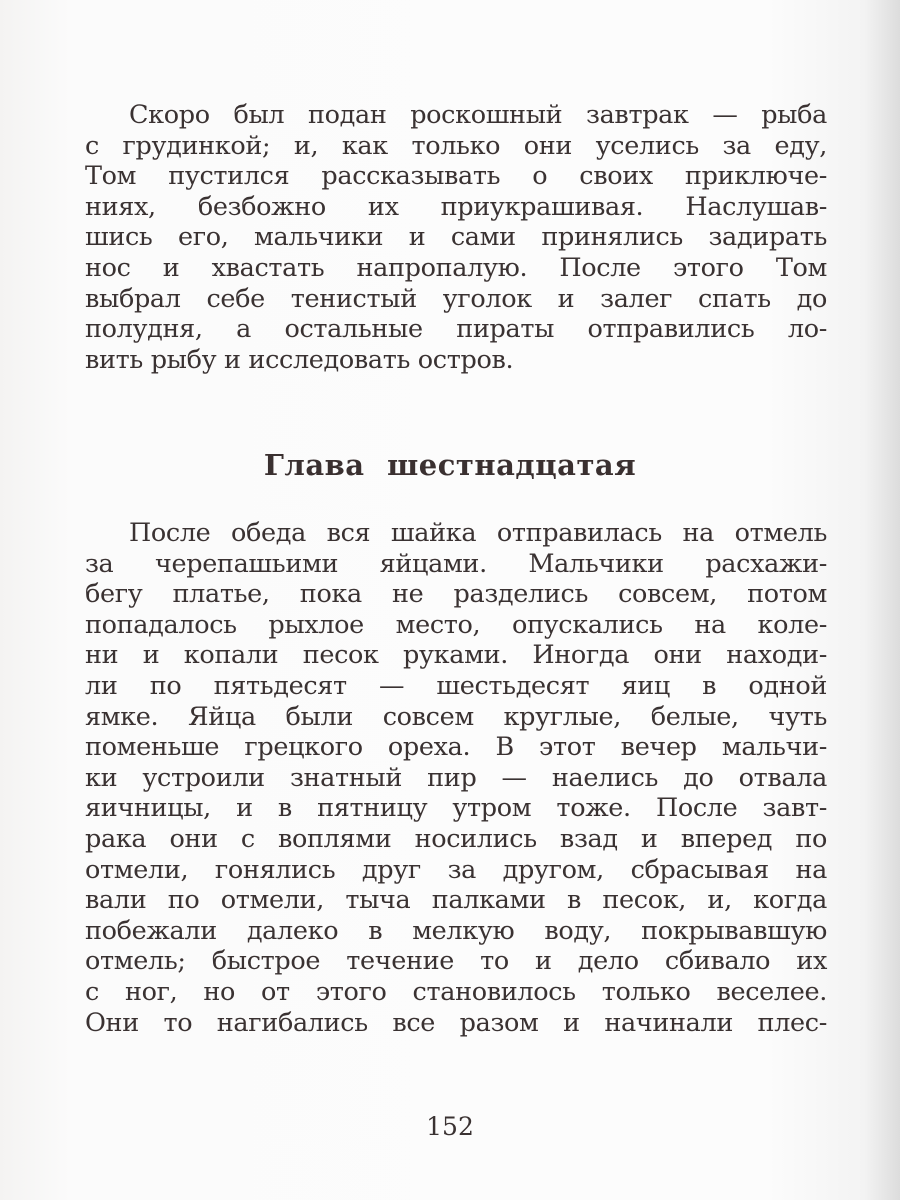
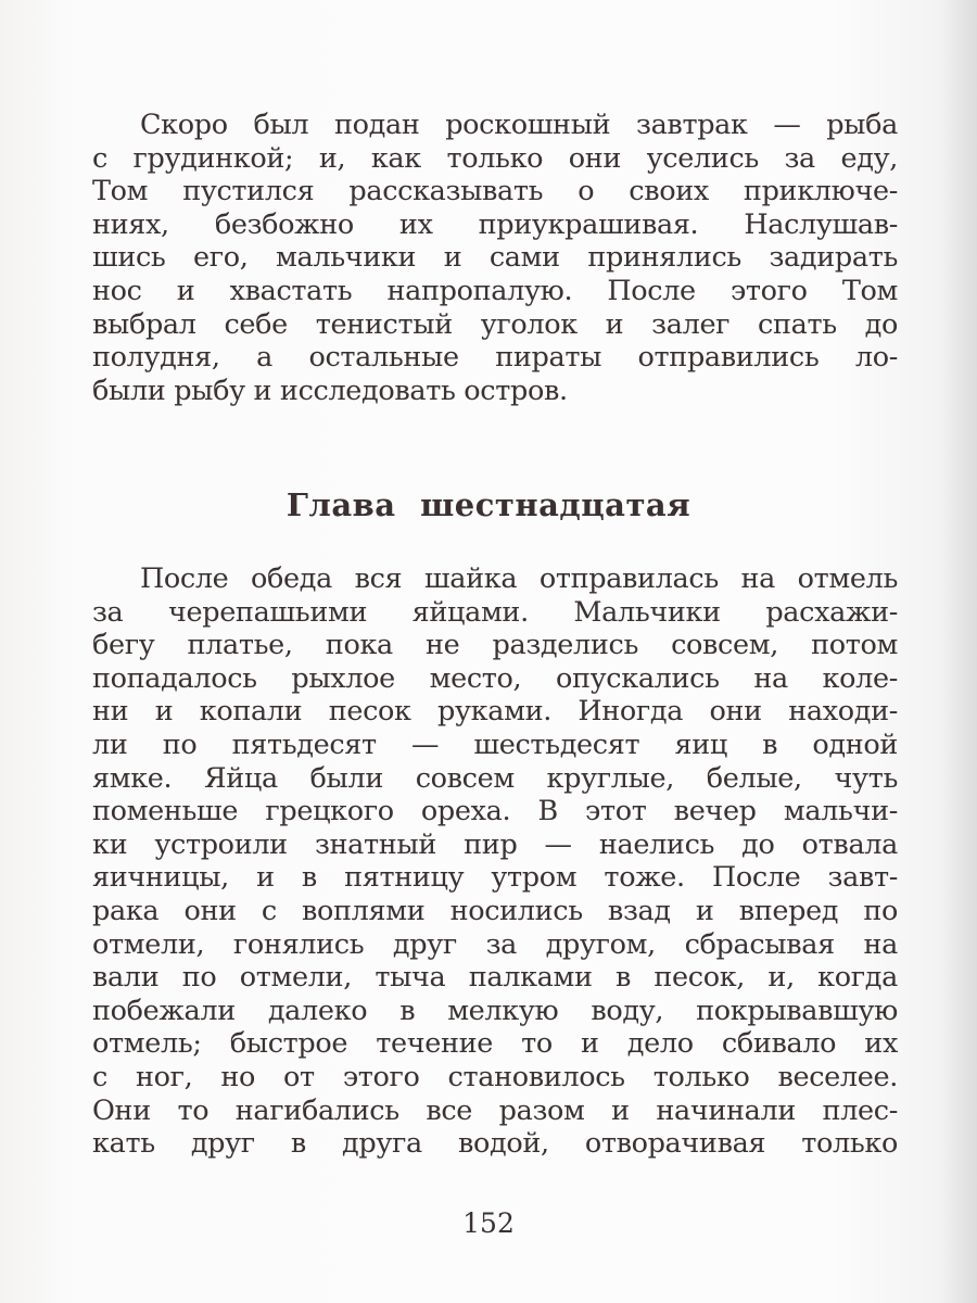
  Скоро был подан роскошный завтрак — рыба
  с грудинкой; и, как только они уселись за еду,
  Том пустился рассказывать о своих приключе-
  ниях, безбожно их приукрашивая. Наслушав-
  шись его, мальчики и сами принялись задирать
  нос и хвастать напропалую. После этого Том
  выбрал себе тенистый уголок и залег спать до
  полудня, а остальные пираты отправились ло-
- вить рыбу и исследовать остров.
+ были рыбу и исследовать остров.
  Глава шестнадцатая
  После обеда вся шайка отправилась на отмель
  за черепашьими яйцами. Мальчики расхажи-
  бегу платье, пока не разделись совсем, потом
  попадалось рыхлое место, опускались на коле-
  ни и копали песок руками. Иногда они находи-
  ли по пятьдесят — шестьдесят яиц в одной
  ямке. Яйца были совсем круглые, белые, чуть
  поменьше грецкого ореха. В этот вечер мальчи-
  ки устроили знатный пир — наелись до отвала
  яичницы, и в пятницу утром тоже. После завт-
  рака они с воплями носились взад и вперед по
  отмели, гонялись друг за другом, сбрасывая на
  вали по отмели, тыча палками в песок, и, когда
  побежали далеко в мелкую воду, покрывавшую
  отмель; быстрое течение то и дело сбивало их
  с ног, но от этого становилось только веселее.
  Они то нагибались все разом и начинали плес-
+ кать друг в друга водой, отворачивая только
  152
